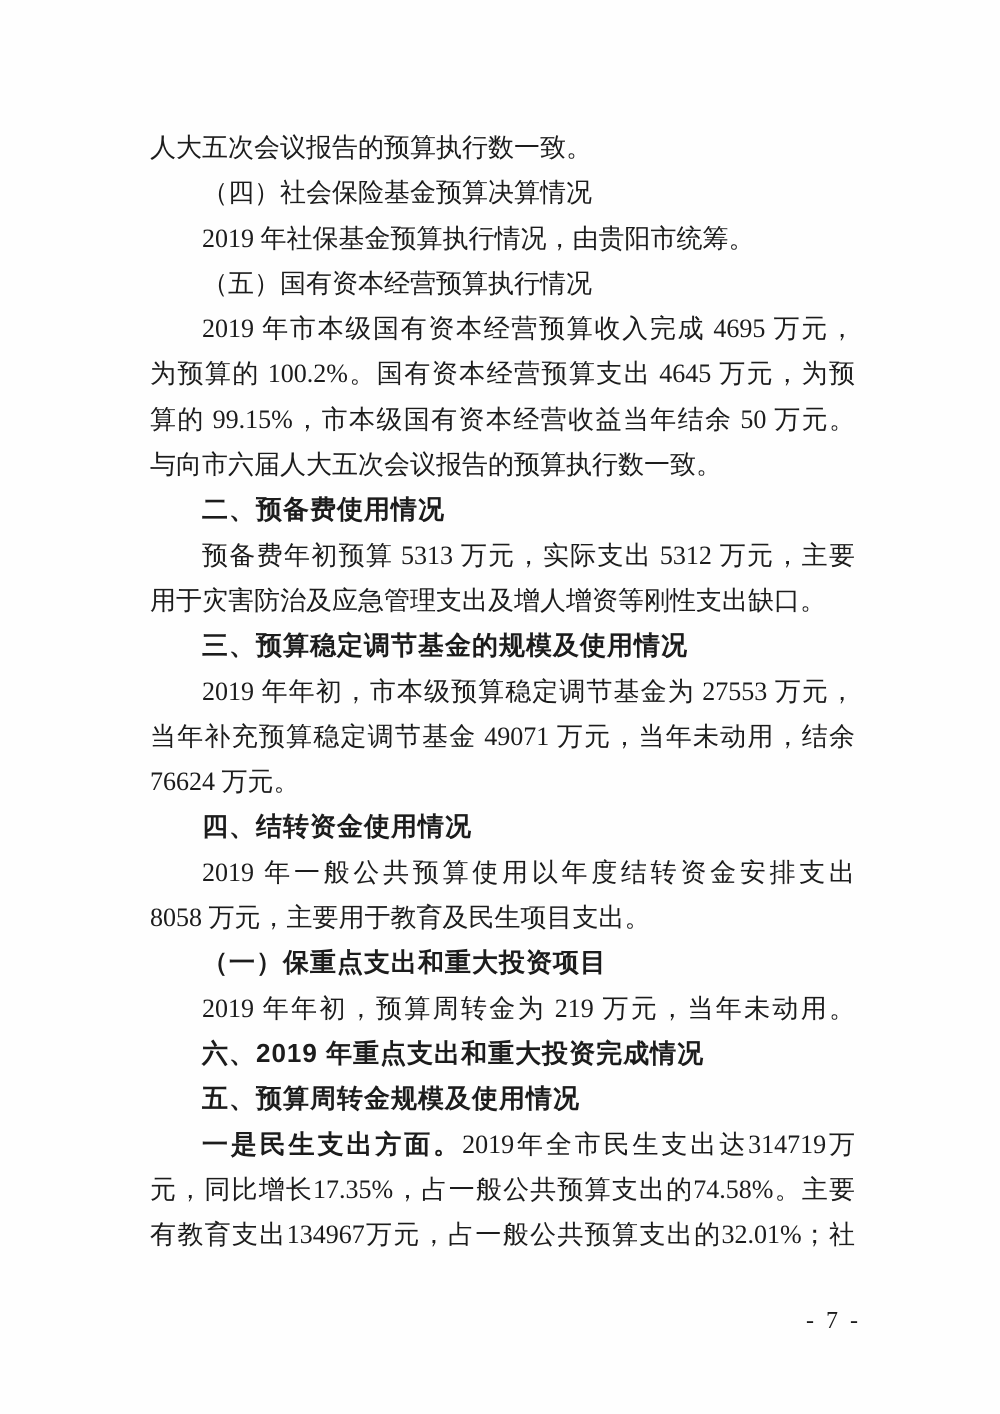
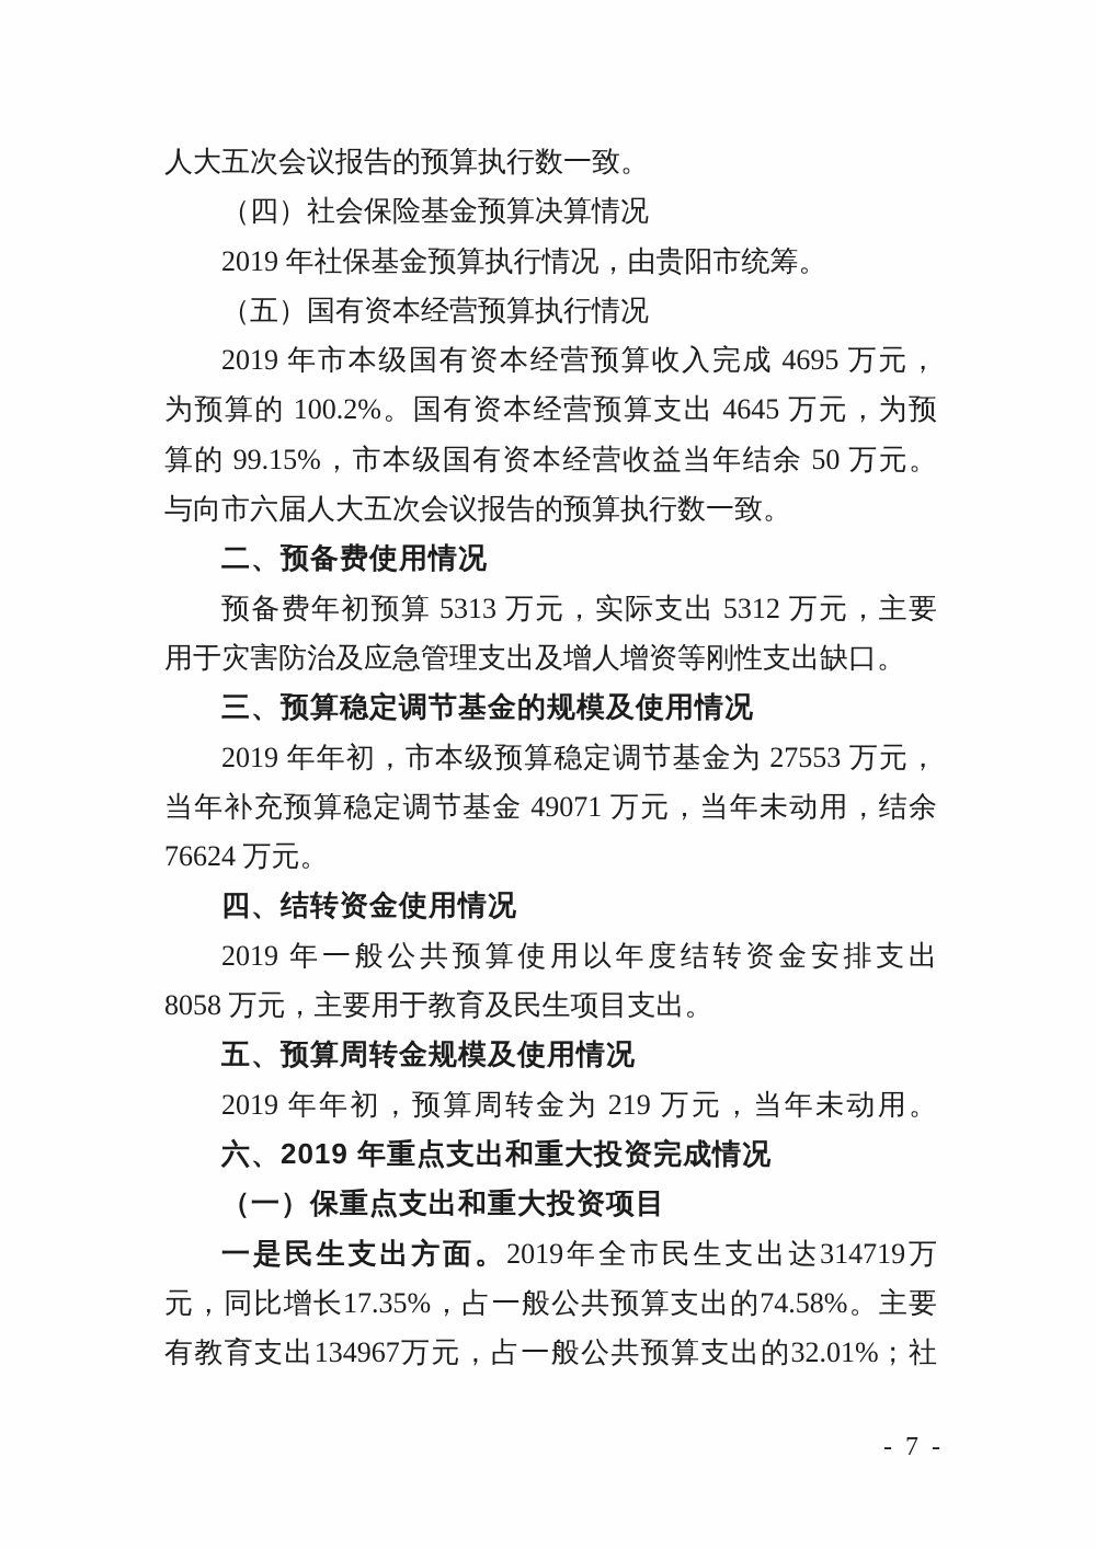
  人大五次会议报告的预算执行数一致。
  （四）社会保险基金预算决算情况
  2019 年社保基金预算执行情况，由贵阳市统筹。
  （五）国有资本经营预算执行情况
  2019 年市本级国有资本经营预算收入完成 4695 万元，
  为预算的 100.2%。国有资本经营预算支出 4645 万元，为预
  算的 99.15%，市本级国有资本经营收益当年结余 50 万元。
  与向市六届人大五次会议报告的预算执行数一致。
  二、预备费使用情况
  预备费年初预算 5313 万元，实际支出 5312 万元，主要
  用于灾害防治及应急管理支出及增人增资等刚性支出缺口。
  三、预算稳定调节基金的规模及使用情况
  2019 年年初，市本级预算稳定调节基金为 27553 万元，
  当年补充预算稳定调节基金 49071 万元，当年未动用，结余
  76624 万元。
  四、结转资金使用情况
  2019 年一般公共预算使用以年度结转资金安排支出
  8058 万元，主要用于教育及民生项目支出。
- （一）保重点支出和重大投资项目
+ 五、预算周转金规模及使用情况
  2019 年年初，预算周转金为 219 万元，当年未动用。
  六、2019 年重点支出和重大投资完成情况
- 五、预算周转金规模及使用情况
+ （一）保重点支出和重大投资项目
  一是民生支出方面。2019年全市民生支出达314719万
  元，同比增长17.35%，占一般公共预算支出的74.58%。主要
  有教育支出134967万元，占一般公共预算支出的32.01%；社
  - 7 -
